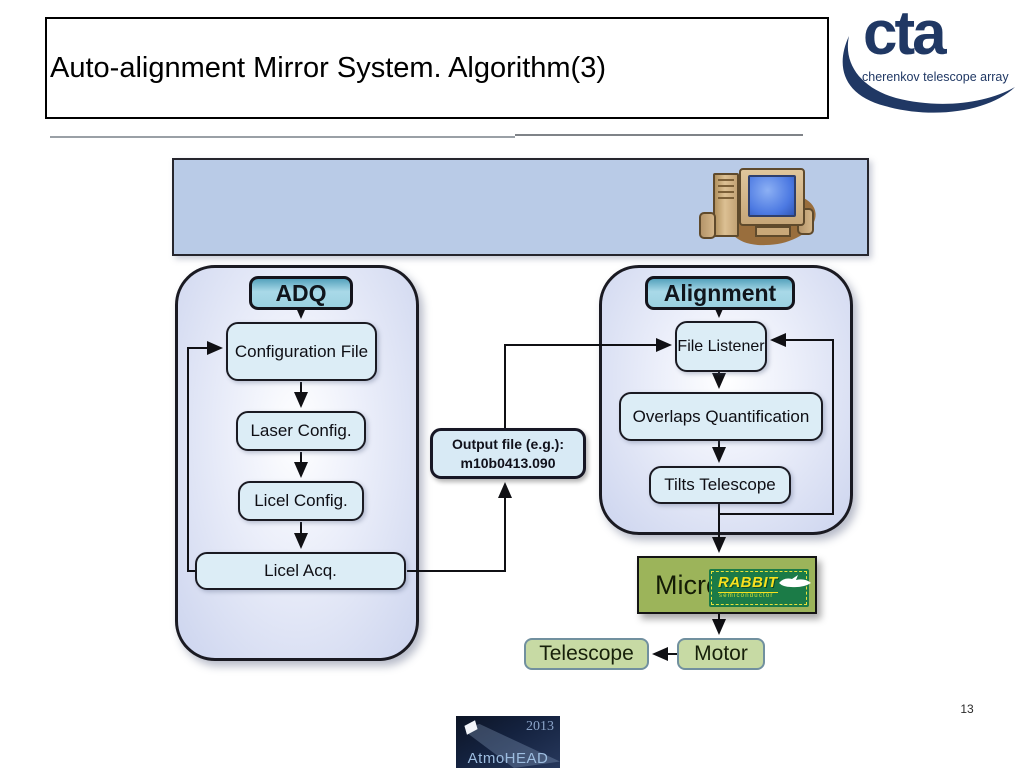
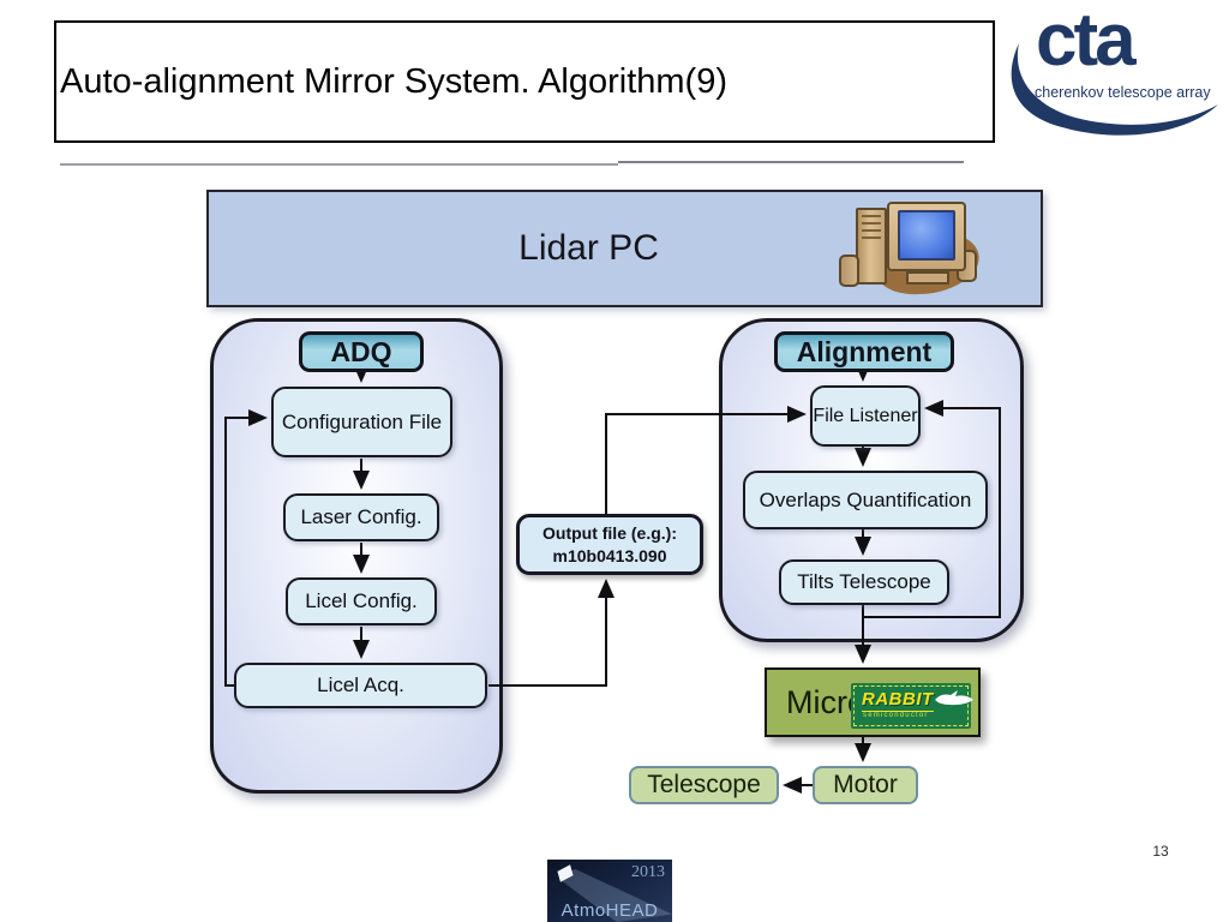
- Auto-alignment Mirror System. Algorithm(3)
+ Auto-alignment Mirror System. Algorithm(9)
  cta
  cherenkov telescope array
+ Lidar PC
  ADQ
  Configuration File
  Laser Config.
  Licel Config.
  Licel Acq.
  Output file (e.g.):
  m10b0413.090
  Alignment
  File Listener
  Overlaps Quantification
  Tilts Telescope
  Micr
  RABBIT
  Telescope
  Motor
  2013
  AtmoHEAD
  13
